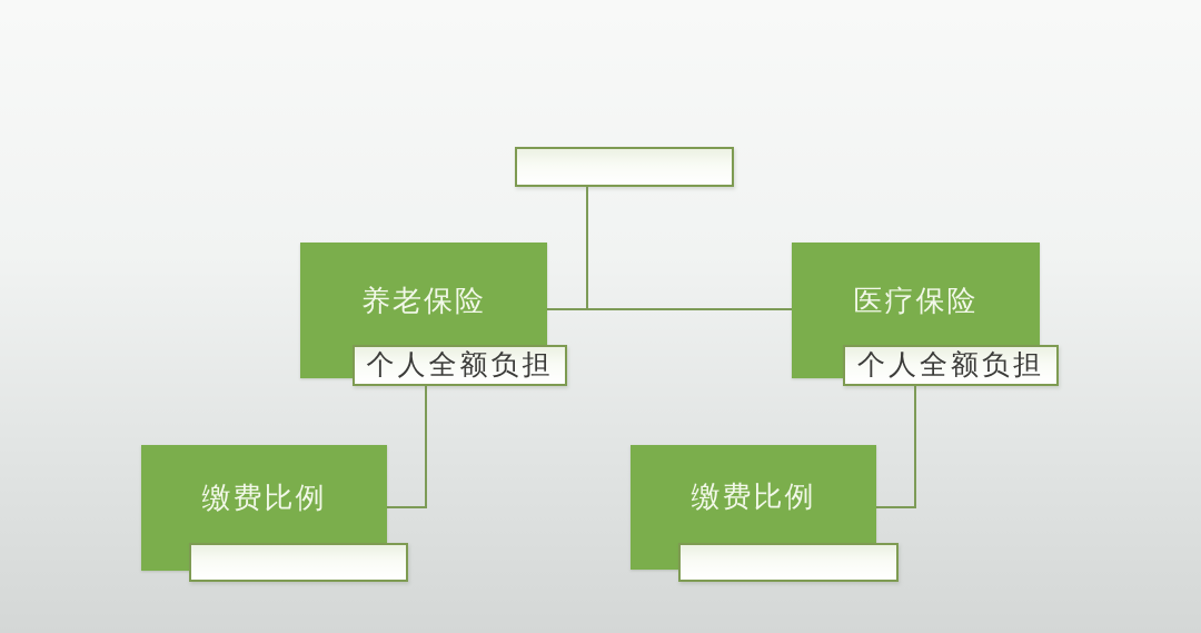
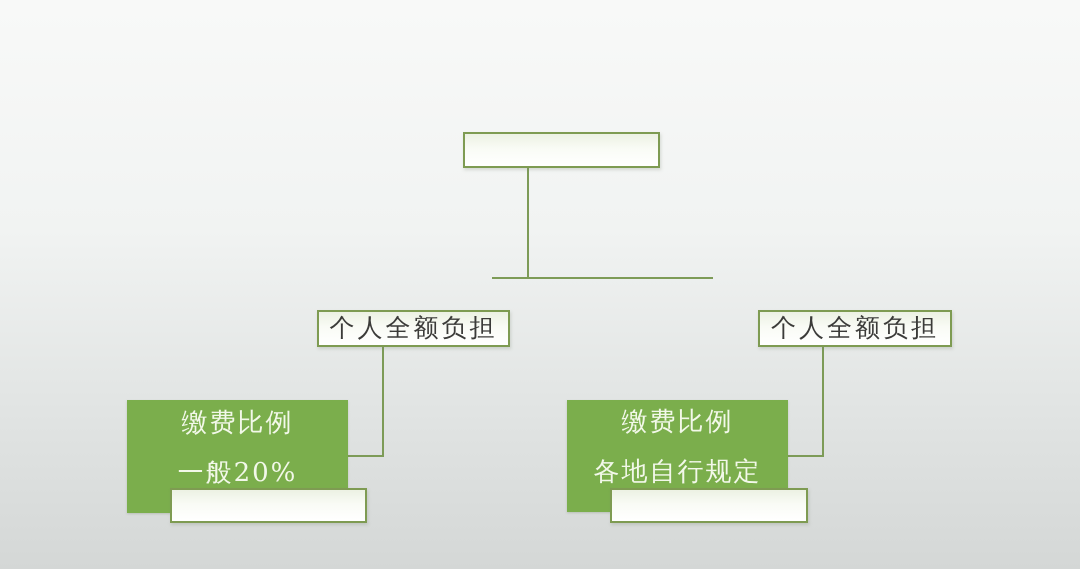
- 养老保险
  个人全额负担
- 医疗保险
  个人全额负担
  缴费比例
+ 一般20%
  缴费比例
+ 各地自行规定
